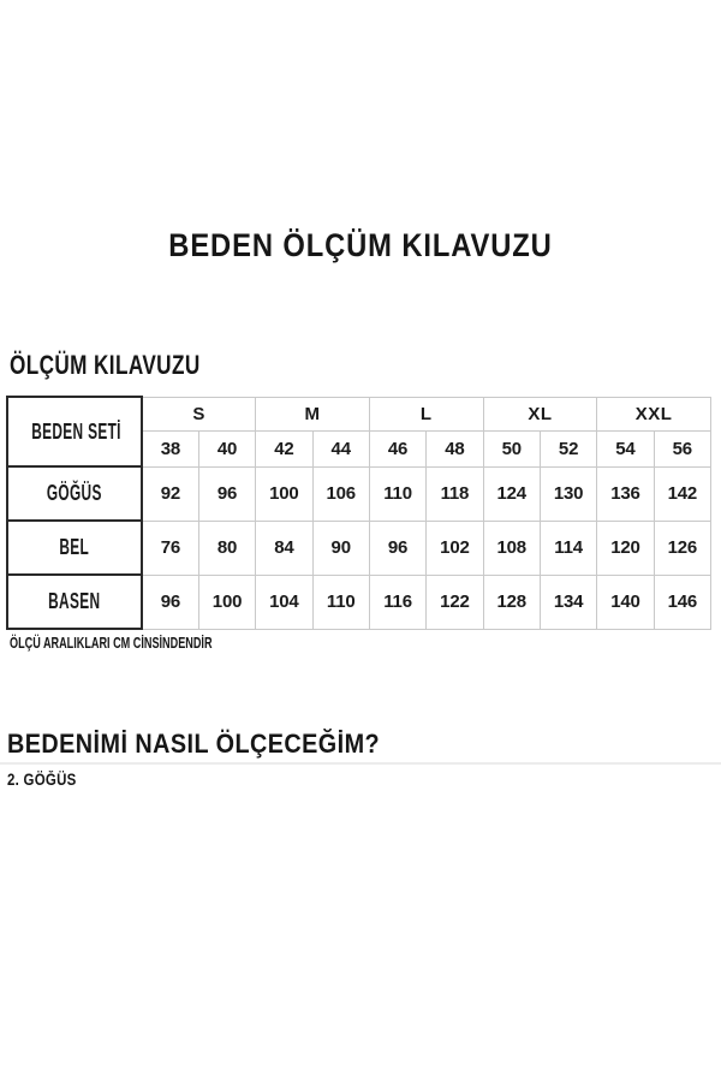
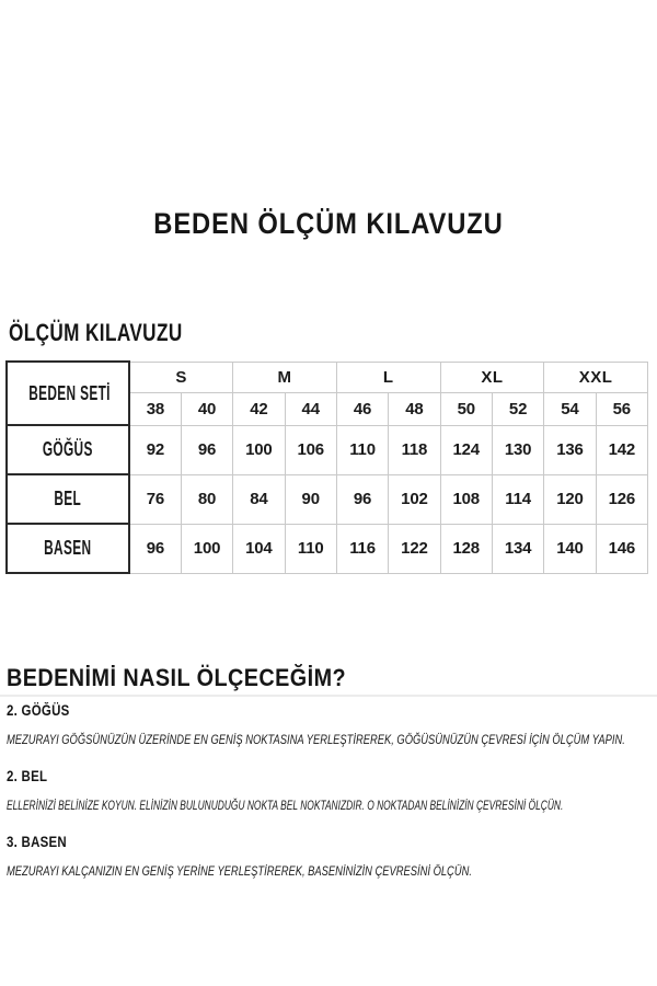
  BEDEN ÖLÇÜM KILAVUZU
  ÖLÇÜM KILAVUZU
  BEDEN SETİ	S	M	L	XL	XXL
  38	40	42	44	46	48	50	52	54	56
  GÖĞÜS	92	96	100	106	110	118	124	130	136	142
  BEL	76	80	84	90	96	102	108	114	120	126
  BASEN	96	100	104	110	116	122	128	134	140	146
- ÖLÇÜ ARALIKLARI CM CİNSİNDENDİR
  BEDENİMİ NASIL ÖLÇECEĞİM?
  2. GÖĞÜS
+ MEZURAYI GÖĞSÜNÜZÜN ÜZERİNDE EN GENİŞ NOKTASINA YERLEŞTİREREK, GÖĞÜSÜNÜZÜN ÇEVRESİ İÇİN ÖLÇÜM YAPIN.
+ 2. BEL
+ ELLERİNİZİ BELİNİZE KOYUN. ELİNİZİN BULUNUDUĞU NOKTA BEL NOKTANIZDIR. O NOKTADAN BELİNİZİN ÇEVRESİNİ ÖLÇÜN.
+ 3. BASEN
+ MEZURAYI KALÇANIZIN EN GENİŞ YERİNE YERLEŞTİREREK, BASENİNİZİN ÇEVRESİNİ ÖLÇÜN.
